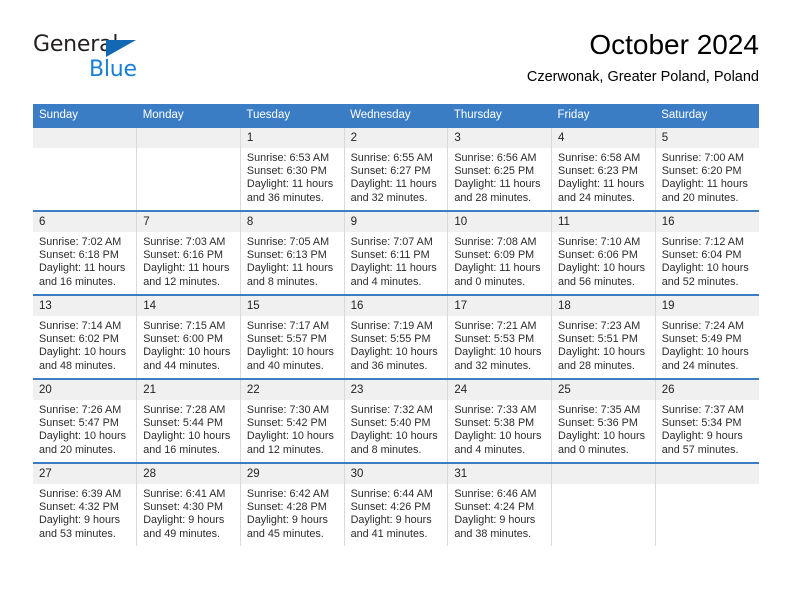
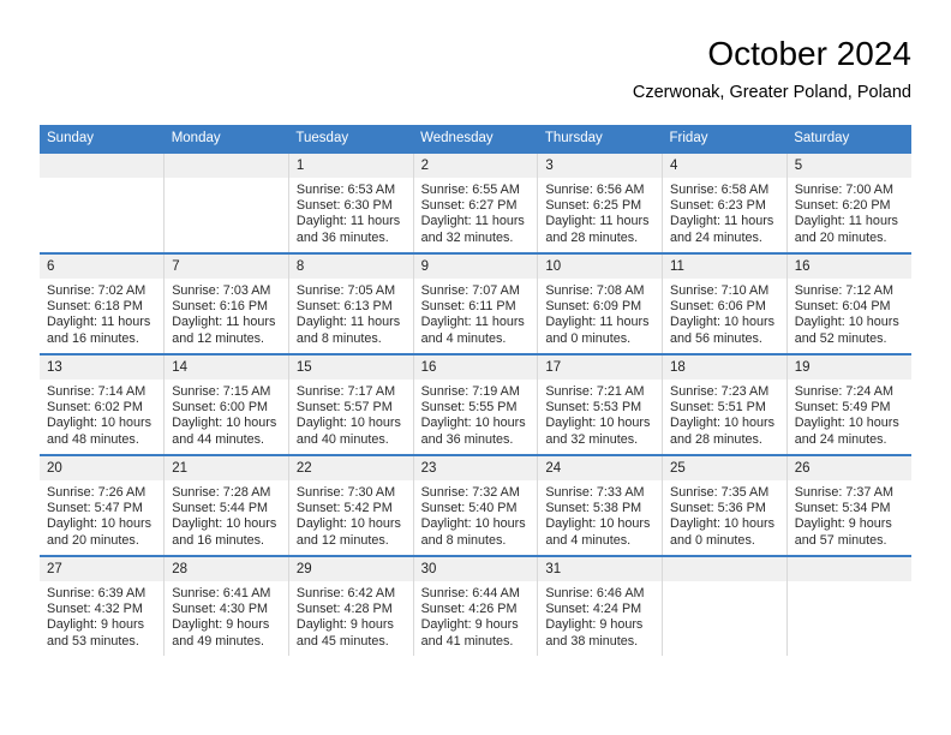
- General
- Blue
  October 2024
  Czerwonak, Greater Poland, Poland
  Sunday	Monday	Tuesday	Wednesday	Thursday	Friday	Saturday
  		1Sunrise: 6:53 AMSunset: 6:30 PMDaylight: 11 hours and 36 minutes.	2Sunrise: 6:55 AMSunset: 6:27 PMDaylight: 11 hours and 32 minutes.	3Sunrise: 6:56 AMSunset: 6:25 PMDaylight: 11 hours and 28 minutes.	4Sunrise: 6:58 AMSunset: 6:23 PMDaylight: 11 hours and 24 minutes.	5Sunrise: 7:00 AMSunset: 6:20 PMDaylight: 11 hours and 20 minutes.
  6Sunrise: 7:02 AMSunset: 6:18 PMDaylight: 11 hours and 16 minutes.	7Sunrise: 7:03 AMSunset: 6:16 PMDaylight: 11 hours and 12 minutes.	8Sunrise: 7:05 AMSunset: 6:13 PMDaylight: 11 hours and 8 minutes.	9Sunrise: 7:07 AMSunset: 6:11 PMDaylight: 11 hours and 4 minutes.	10Sunrise: 7:08 AMSunset: 6:09 PMDaylight: 11 hours and 0 minutes.	11Sunrise: 7:10 AMSunset: 6:06 PMDaylight: 10 hours and 56 minutes.	16Sunrise: 7:12 AMSunset: 6:04 PMDaylight: 10 hours and 52 minutes.
  13Sunrise: 7:14 AMSunset: 6:02 PMDaylight: 10 hours and 48 minutes.	14Sunrise: 7:15 AMSunset: 6:00 PMDaylight: 10 hours and 44 minutes.	15Sunrise: 7:17 AMSunset: 5:57 PMDaylight: 10 hours and 40 minutes.	16Sunrise: 7:19 AMSunset: 5:55 PMDaylight: 10 hours and 36 minutes.	17Sunrise: 7:21 AMSunset: 5:53 PMDaylight: 10 hours and 32 minutes.	18Sunrise: 7:23 AMSunset: 5:51 PMDaylight: 10 hours and 28 minutes.	19Sunrise: 7:24 AMSunset: 5:49 PMDaylight: 10 hours and 24 minutes.
  20Sunrise: 7:26 AMSunset: 5:47 PMDaylight: 10 hours and 20 minutes.	21Sunrise: 7:28 AMSunset: 5:44 PMDaylight: 10 hours and 16 minutes.	22Sunrise: 7:30 AMSunset: 5:42 PMDaylight: 10 hours and 12 minutes.	23Sunrise: 7:32 AMSunset: 5:40 PMDaylight: 10 hours and 8 minutes.	24Sunrise: 7:33 AMSunset: 5:38 PMDaylight: 10 hours and 4 minutes.	25Sunrise: 7:35 AMSunset: 5:36 PMDaylight: 10 hours and 0 minutes.	26Sunrise: 7:37 AMSunset: 5:34 PMDaylight: 9 hours and 57 minutes.
  27Sunrise: 6:39 AMSunset: 4:32 PMDaylight: 9 hours and 53 minutes.	28Sunrise: 6:41 AMSunset: 4:30 PMDaylight: 9 hours and 49 minutes.	29Sunrise: 6:42 AMSunset: 4:28 PMDaylight: 9 hours and 45 minutes.	30Sunrise: 6:44 AMSunset: 4:26 PMDaylight: 9 hours and 41 minutes.	31Sunrise: 6:46 AMSunset: 4:24 PMDaylight: 9 hours and 38 minutes.
